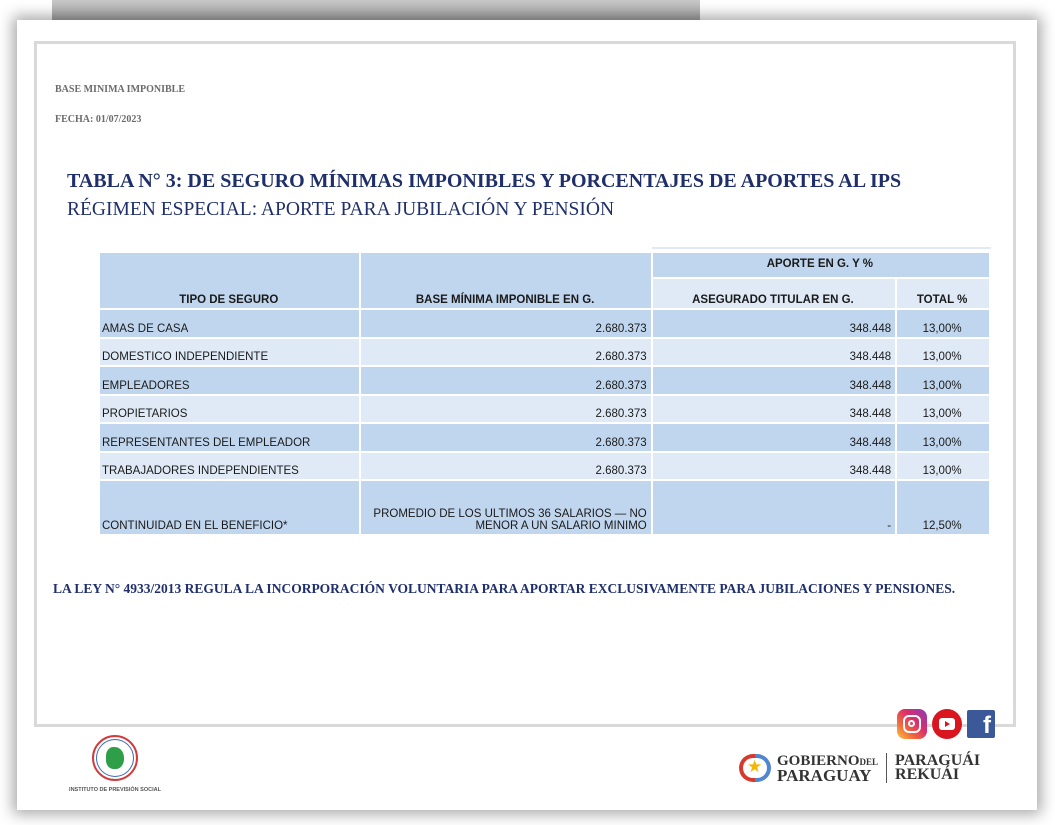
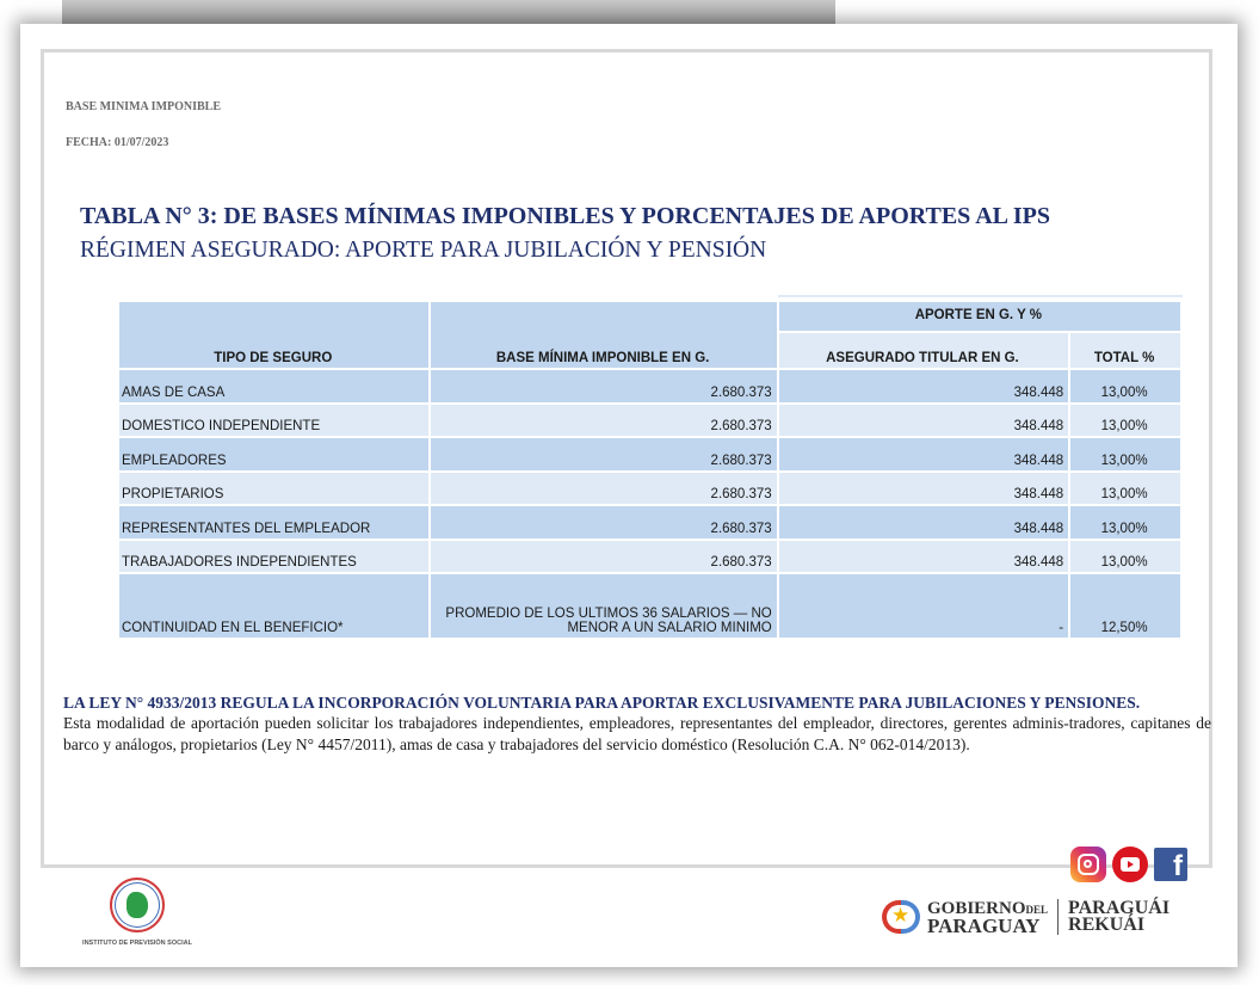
  BASE MINIMA IMPONIBLE
  FECHA: 01/07/2023
- TABLA N° 3: DE SEGURO MÍNIMAS IMPONIBLES Y PORCENTAJES DE APORTES AL IPS
+ TABLA N° 3: DE BASES MÍNIMAS IMPONIBLES Y PORCENTAJES DE APORTES AL IPS
- RÉGIMEN ESPECIAL: APORTE PARA JUBILACIÓN Y PENSIÓN
+ RÉGIMEN ASEGURADO: APORTE PARA JUBILACIÓN Y PENSIÓN
  TIPO DE SEGURO	BASE MÍNIMA IMPONIBLE EN G.	APORTE EN G. Y %
  ASEGURADO TITULAR EN G.	TOTAL %
  AMAS DE CASA	2.680.373	348.448	13,00%
  DOMESTICO INDEPENDIENTE	2.680.373	348.448	13,00%
  EMPLEADORES	2.680.373	348.448	13,00%
  PROPIETARIOS	2.680.373	348.448	13,00%
  REPRESENTANTES DEL EMPLEADOR	2.680.373	348.448	13,00%
  TRABAJADORES INDEPENDIENTES	2.680.373	348.448	13,00%
  CONTINUIDAD EN EL BENEFICIO*	PROMEDIO DE LOS ULTIMOS 36 SALARIOS — NO MENOR A UN SALARIO MINIMO	-	12,50%
  LA LEY N° 4933/2013 REGULA LA INCORPORACIÓN VOLUNTARIA PARA APORTAR EXCLUSIVAMENTE PARA JUBILACIONES Y PENSIONES.
+ Esta modalidad de aportación pueden solicitar los trabajadores independientes, empleadores, representantes del empleador, directores, gerentes adminis-tradores, capitanes de barco y análogos, propietarios (Ley N° 4457/2011), amas de casa y trabajadores del servicio doméstico (Resolución C.A. N° 062-014/2013).
  f
  ★
  GOBIERNODEL
  PARAGUAY
  PARAGUÁI
  REKUÁI
